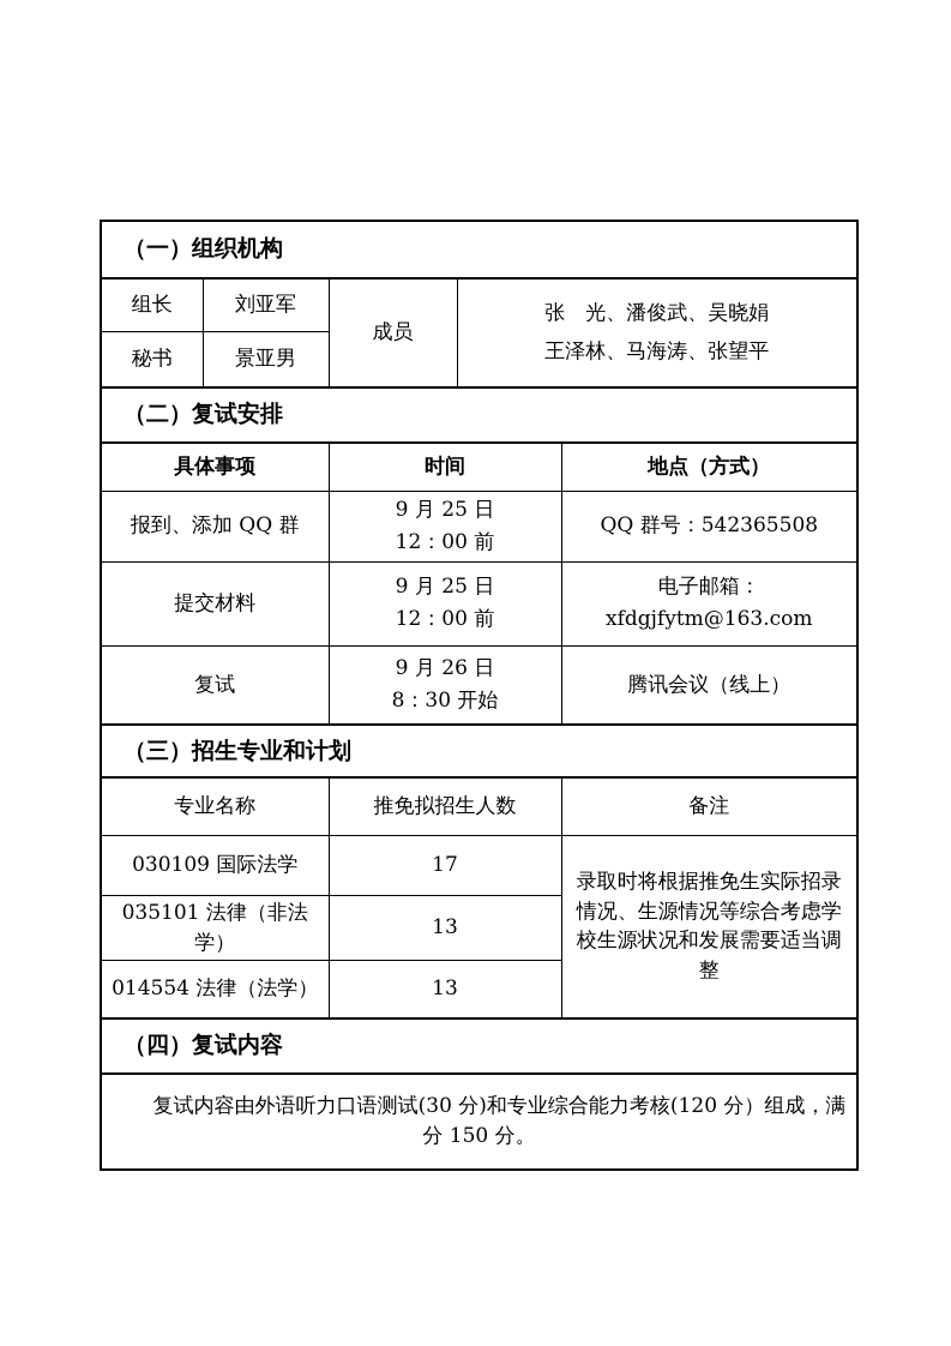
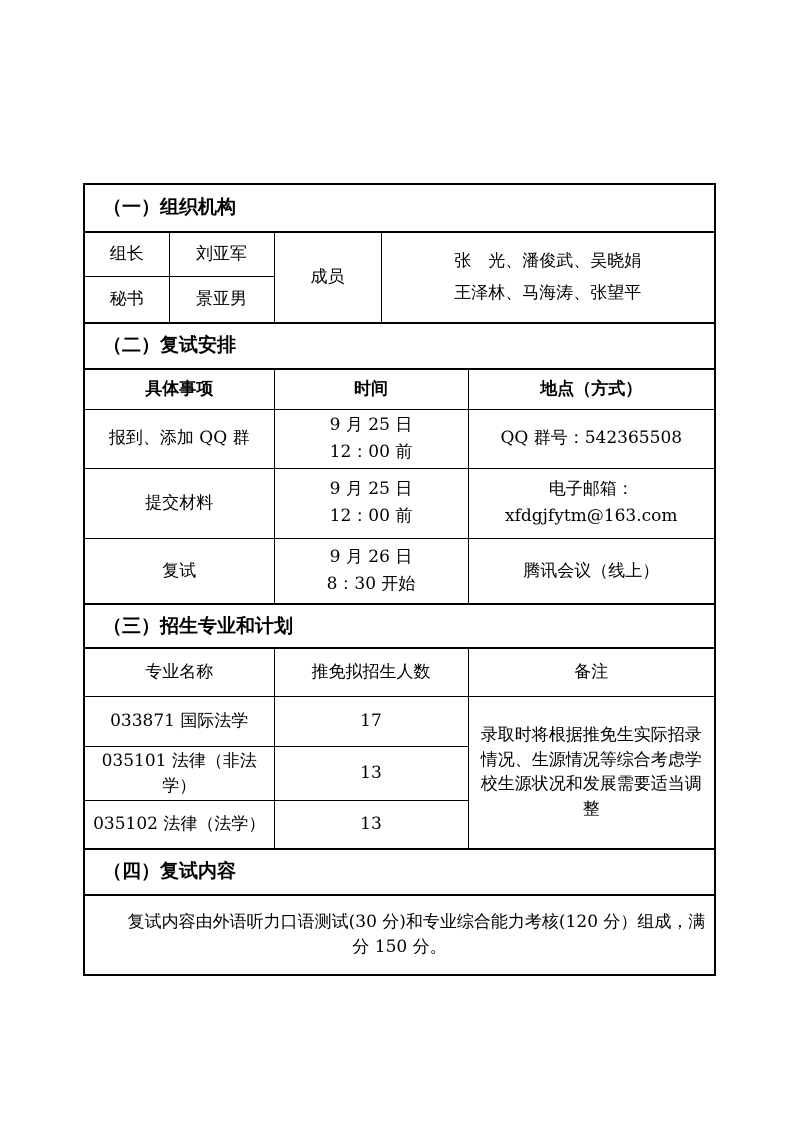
  （一）组织机构
  组长	刘亚军	成员	张 光、潘俊武、吴晓娟 王泽林、马海涛、张望平
  秘书	景亚男
  （二）复试安排
  具体事项	时间	地点（方式）
  报到、添加 QQ 群	9 月 25 日 12：00 前	QQ 群号：542365508
  提交材料	9 月 25 日 12：00 前	电子邮箱： xfdgjfytm@163.com
  复试	9 月 26 日 8：30 开始	腾讯会议（线上）
  （三）招生专业和计划
  专业名称	推免拟招生人数	备注
- 030109 国际法学	17	录取时将根据推免生实际招录情况、生源情况等综合考虑学校生源状况和发展需要适当调整
+ 033871 国际法学	17	录取时将根据推免生实际招录情况、生源情况等综合考虑学校生源状况和发展需要适当调整
  035101 法律（非法学）	13
- 014554 法律（法学）	13
+ 035102 法律（法学）	13
  （四）复试内容
  复试内容由外语听力口语测试(30 分)和专业综合能力考核(120 分）组成，满分 150 分。
